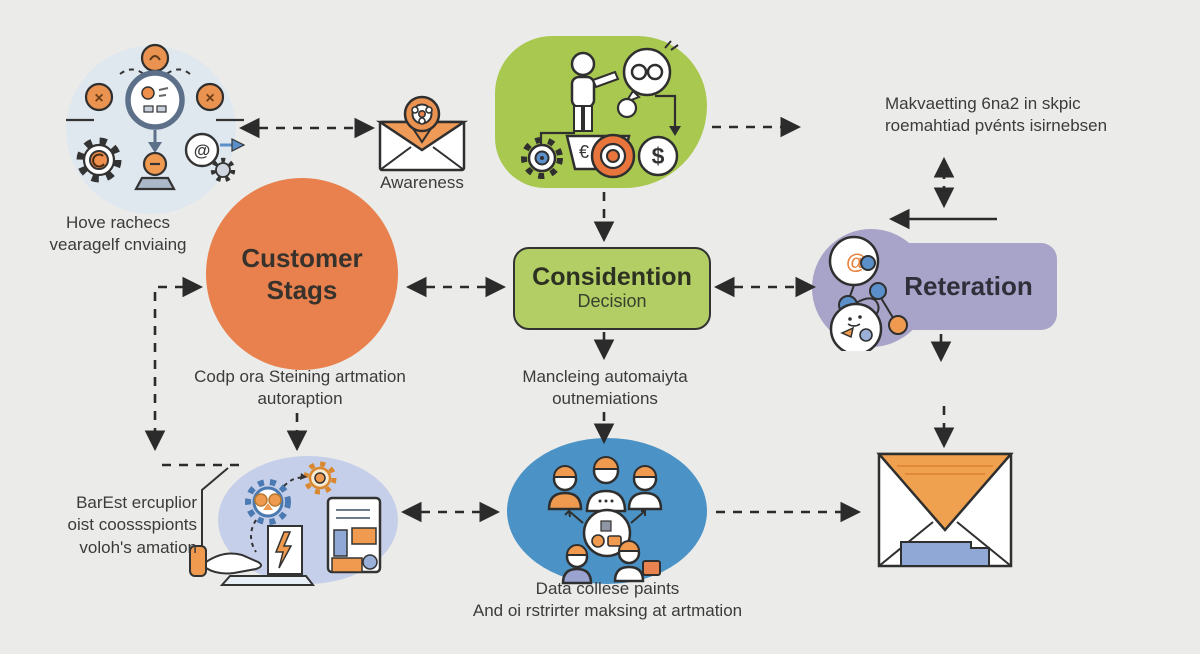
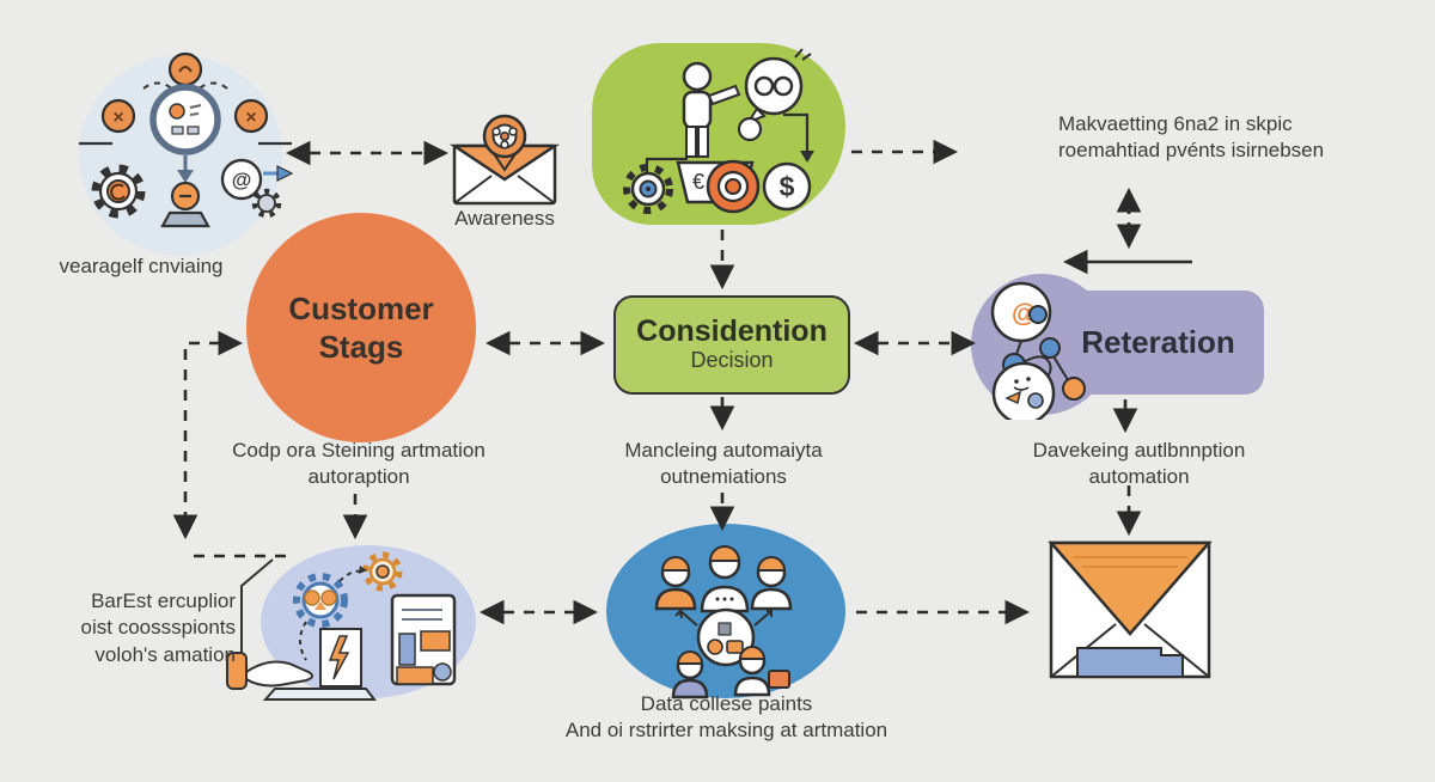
  ×
  ×
  @
- Hove rachecs
  vearagelf cnviaing
  Awareness
  €
  $
  Makvaetting 6na2 in skpic
  roemahtiad pvénts isirnebsen
  Customer
  Stags
  Considention
  Decision
  Reteration
  @
  Codp ora Steining artmation
  autoraption
  Mancleing automaiyta
  outnemiations
+ Davekeing autlbnnption
+ automation
  BarEst ercuplior
  oist coossspionts
  voloh's amation
  Data collese paints
  And oi rstrirter maksing at artmation
